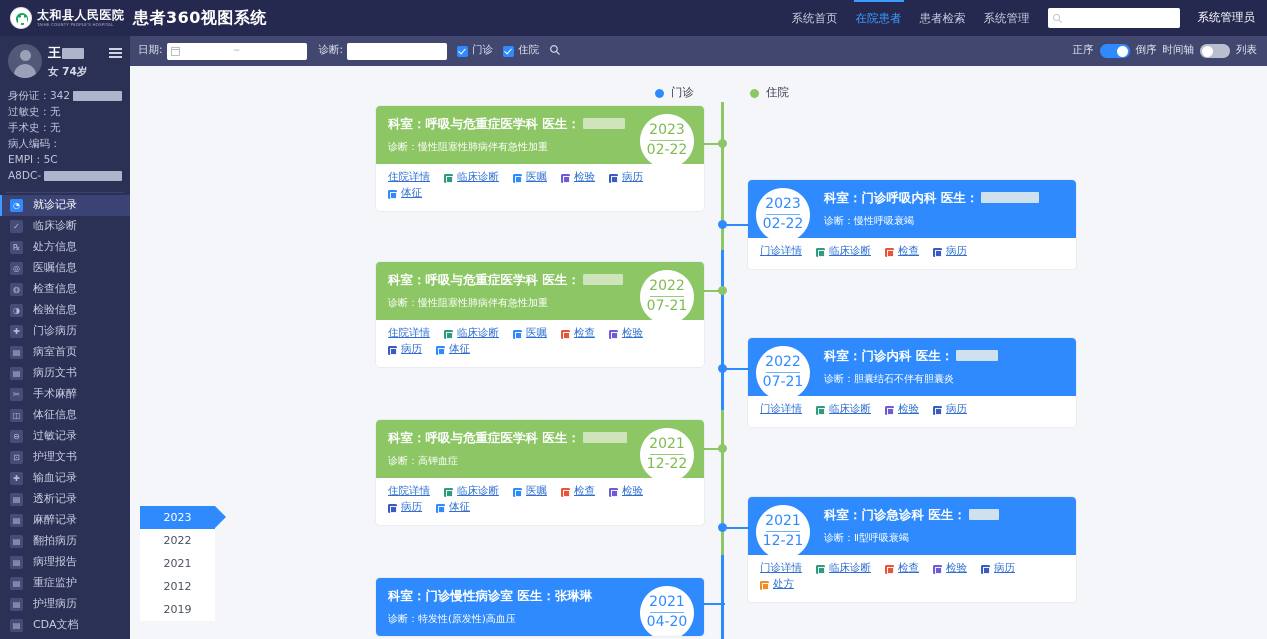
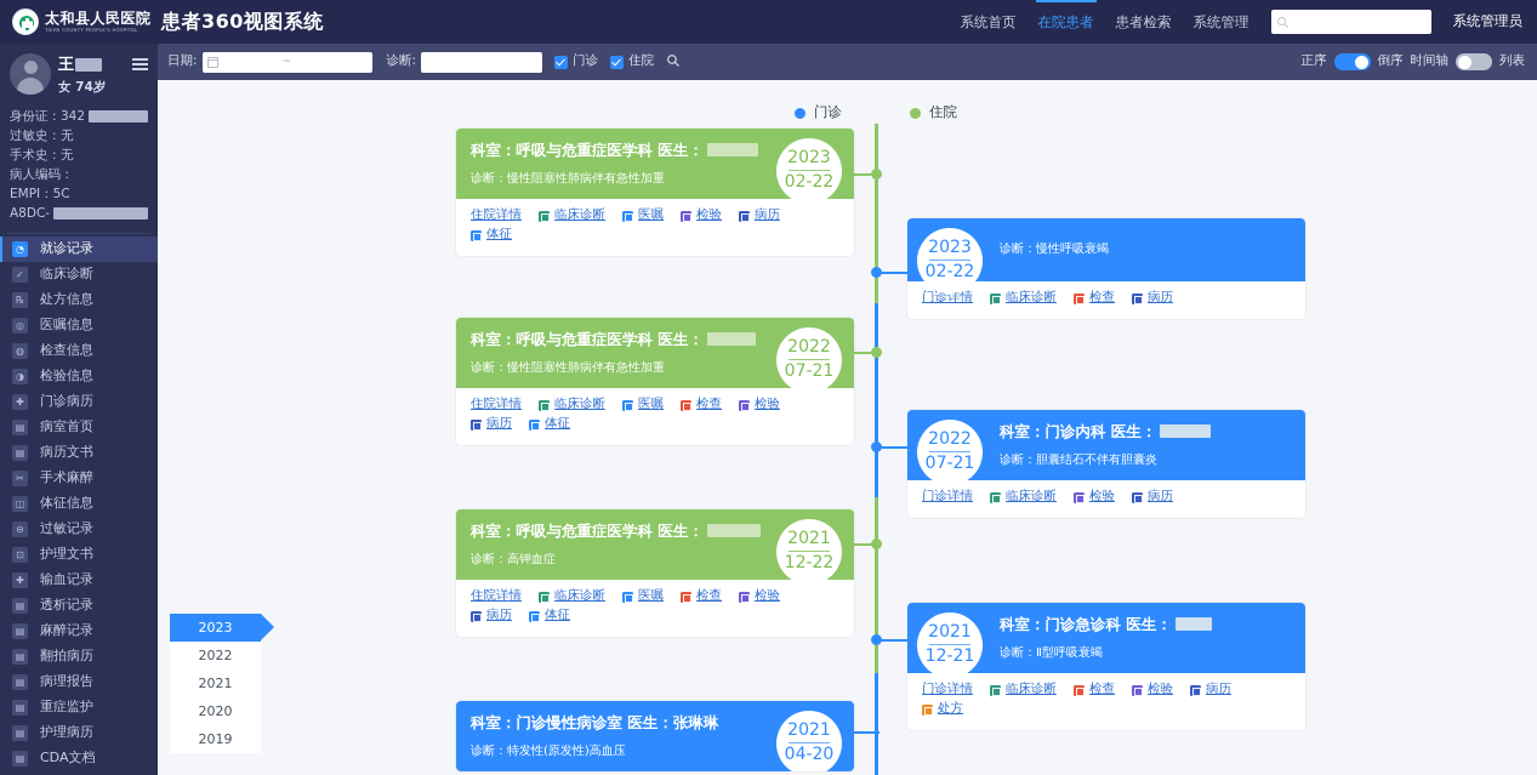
  太和县人民医院
  患者360视图系统
  系统首页
  在院患者
  患者检索
  系统管理
  系统管理员
  王
  女 74岁
  身份证：
  342
  过敏史：
  无
  手术史：
  无
  病人编码：
  EMPI：
  5C
  A8DC-
  ◔
  就诊记录
  ✓
  临床诊断
  ℞
  处方信息
  ◎
  医嘱信息
  ◍
  检查信息
  ◑
  检验信息
  ✚
  门诊病历
  ▤
  病室首页
  ▤
  病历文书
  ✂
  手术麻醉
  ◫
  体征信息
  ⊖
  过敏记录
  ⊡
  护理文书
  ✚
  输血记录
  ▤
  透析记录
  ▤
  麻醉记录
  ▤
  翻拍病历
  ▤
  病理报告
  ▤
  重症监护
  ▤
  护理病历
  ▤
  CDA文档
  日期:
  ~
  诊断:
  门诊
  住院
  正序
  倒序
  时间轴
  列表
  门诊
  住院
  科室：呼吸与危重症医学科 医生：
  诊断：慢性阻塞性肺病伴有急性加重
  2023
  02-22
  住院详情
  临床诊断
  医嘱
  检验
  病历
  体征
- 科室：门诊呼吸内科 医生：
  诊断：慢性呼吸衰竭
  2023
  02-22
  门诊详情
  临床诊断
  检查
  病历
  科室：呼吸与危重症医学科 医生：
  诊断：慢性阻塞性肺病伴有急性加重
  2022
  07-21
  住院详情
  临床诊断
  医嘱
  检查
  检验
  病历
  体征
  科室：门诊内科 医生：
  诊断：胆囊结石不伴有胆囊炎
  2022
  07-21
  门诊详情
  临床诊断
  检验
  病历
  科室：呼吸与危重症医学科 医生：
  诊断：高钾血症
  2021
  12-22
  住院详情
  临床诊断
  医嘱
  检查
  检验
  病历
  体征
  科室：门诊急诊科 医生：
  诊断：Ⅱ型呼吸衰竭
  2021
  12-21
  门诊详情
  临床诊断
  检查
  检验
  病历
  处方
  科室：门诊慢性病诊室 医生：张琳琳
  诊断：特发性(原发性)高血压
  2021
  04-20
  2023
  2022
  2021
- 2012
+ 2020
  2019
